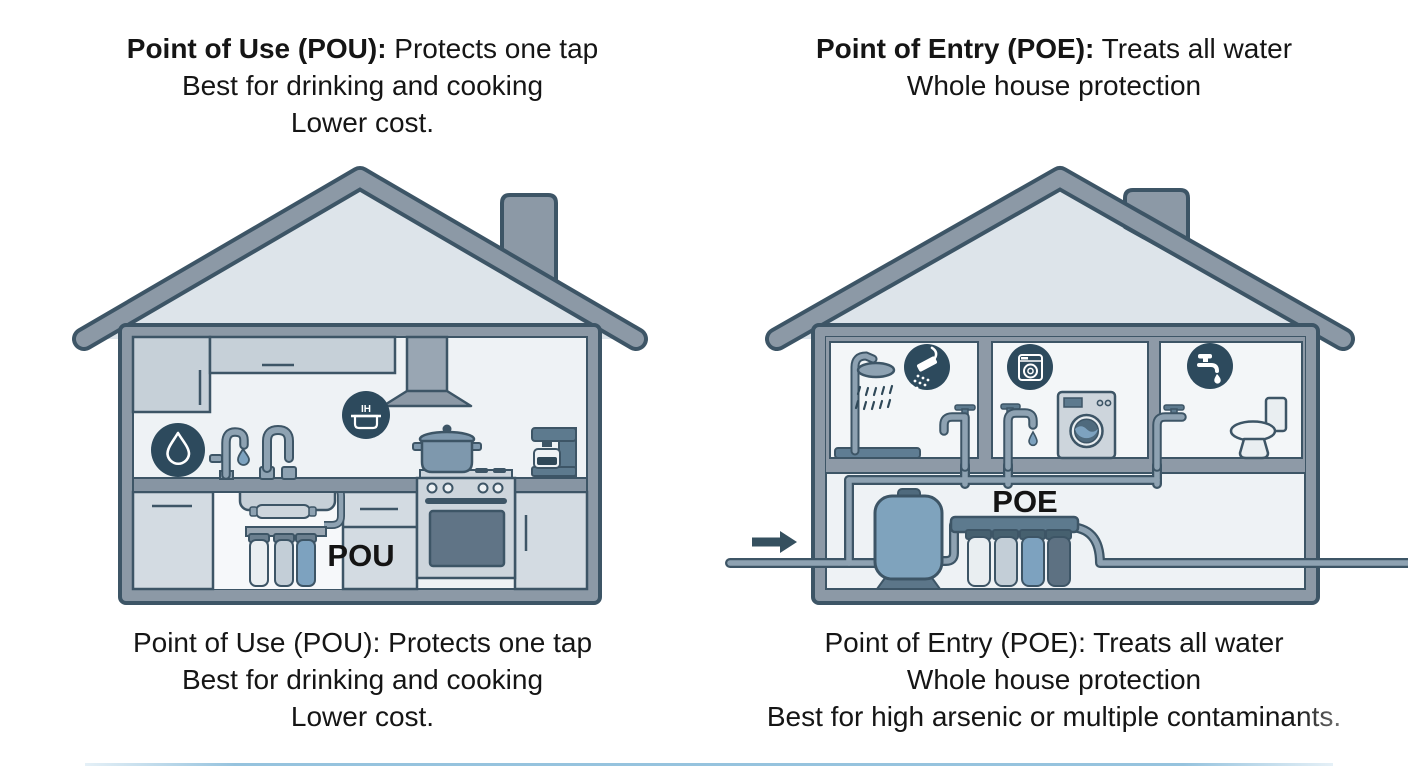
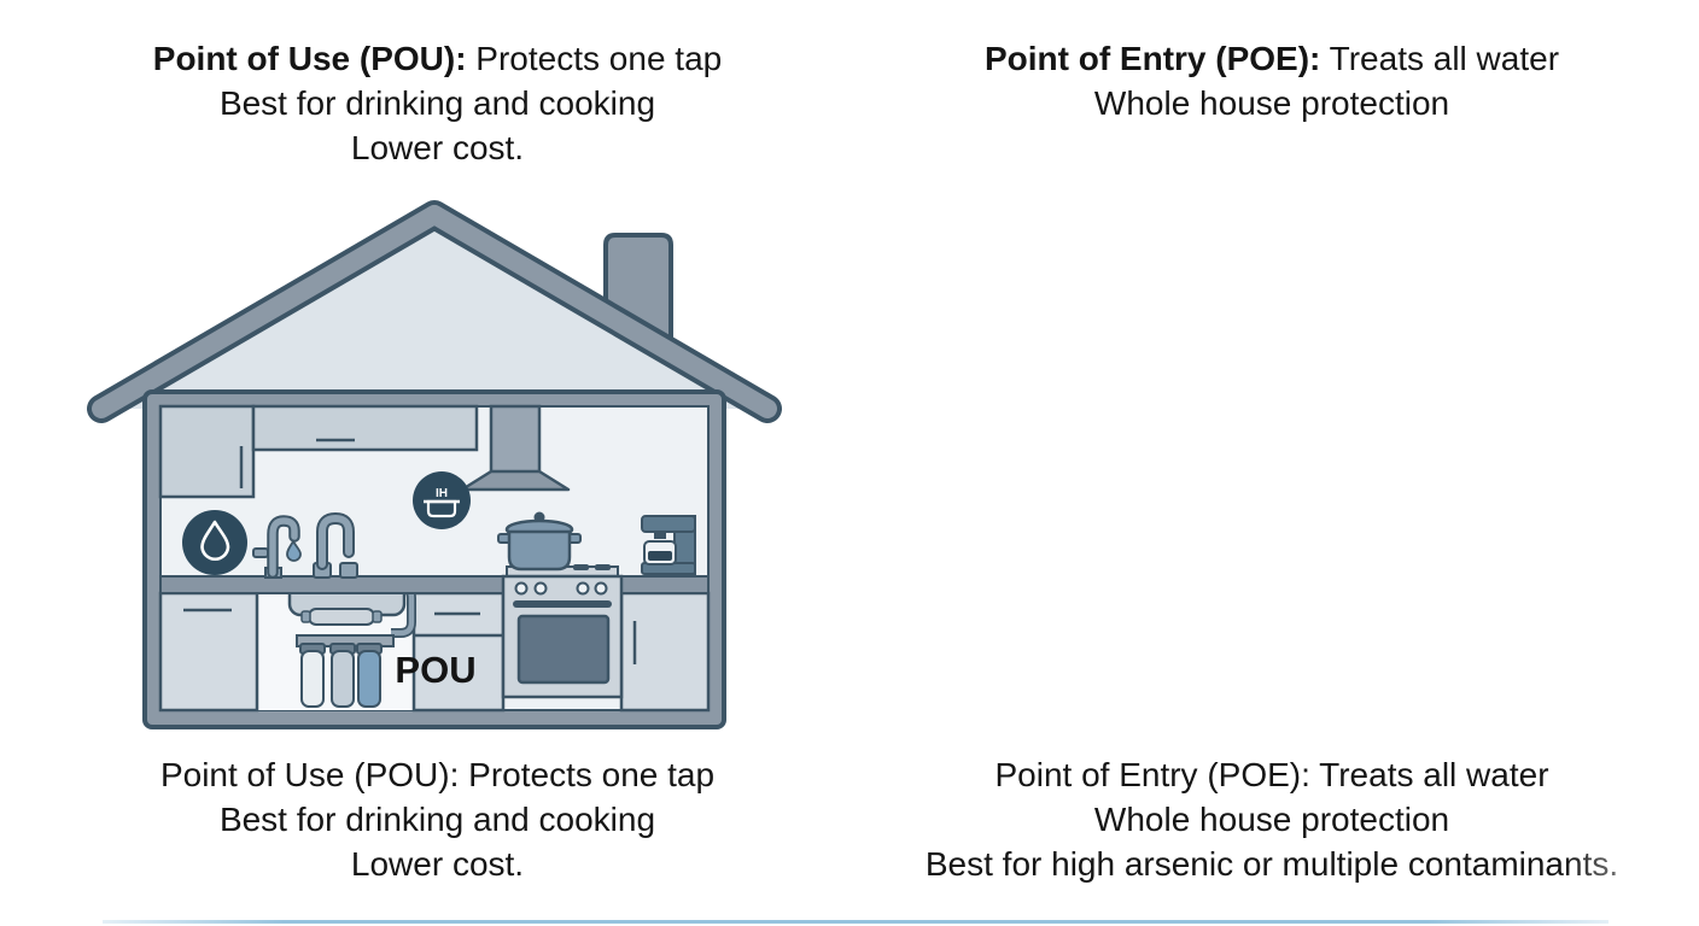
  Point of Use (POU): Protects one tap
  Best for drinking and cooking
  Lower cost.
  Point of Entry (POE): Treats all water
  Whole house protection
  IH
  POU
- POE
  Point of Use (POU): Protects one tap
  Best for drinking and cooking
  Lower cost.
  Point of Entry (POE): Treats all water
  Whole house protection
  Best for high arsenic or multiple contamina
